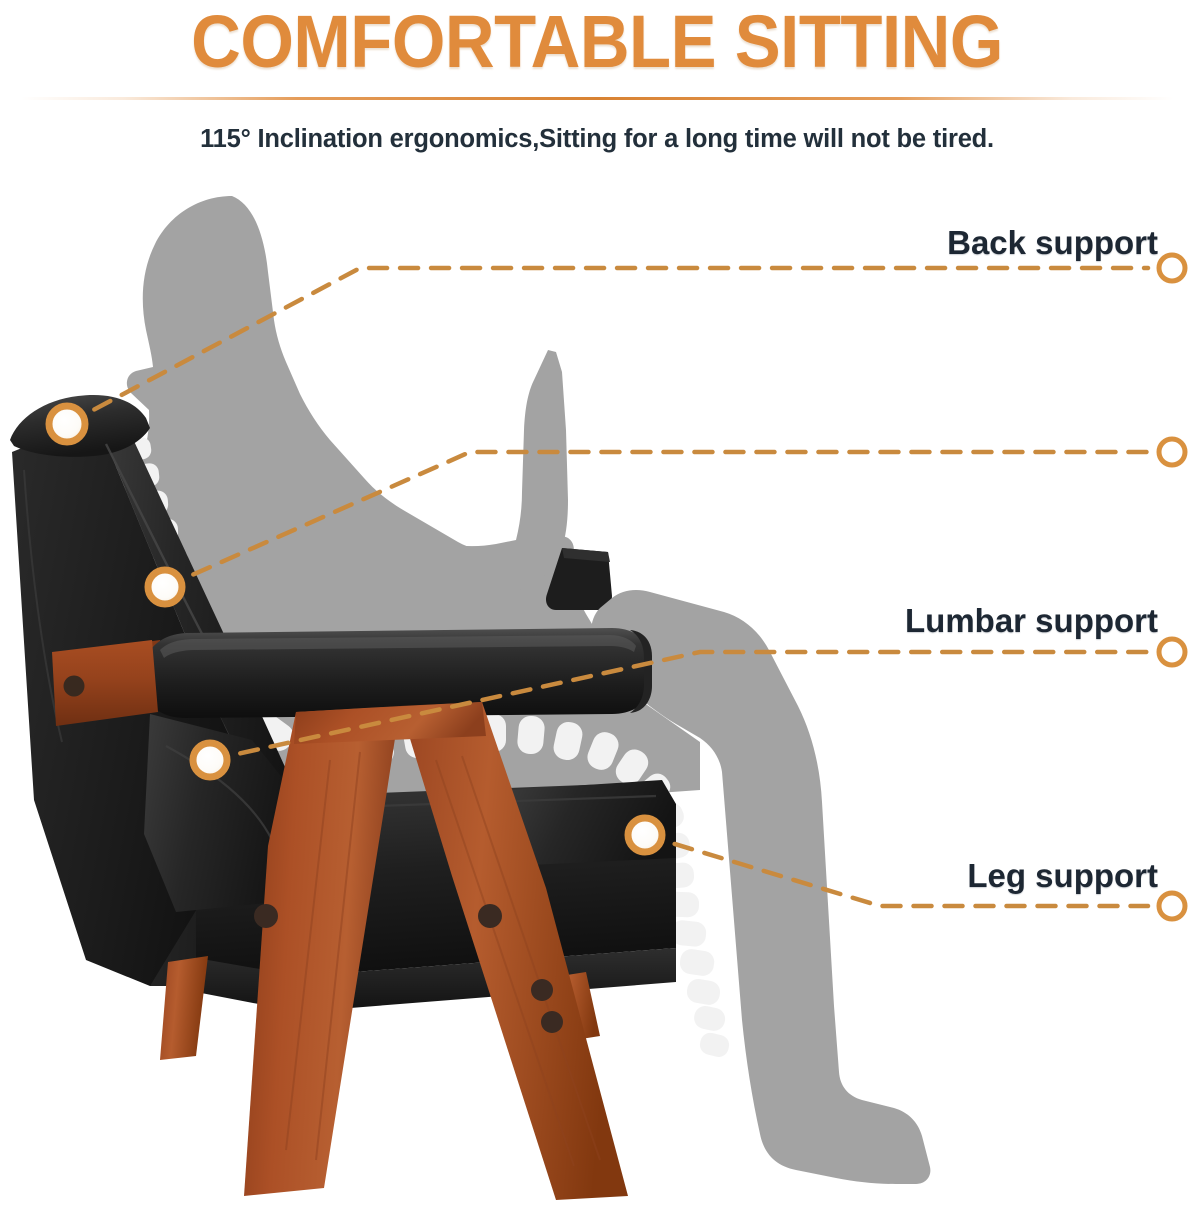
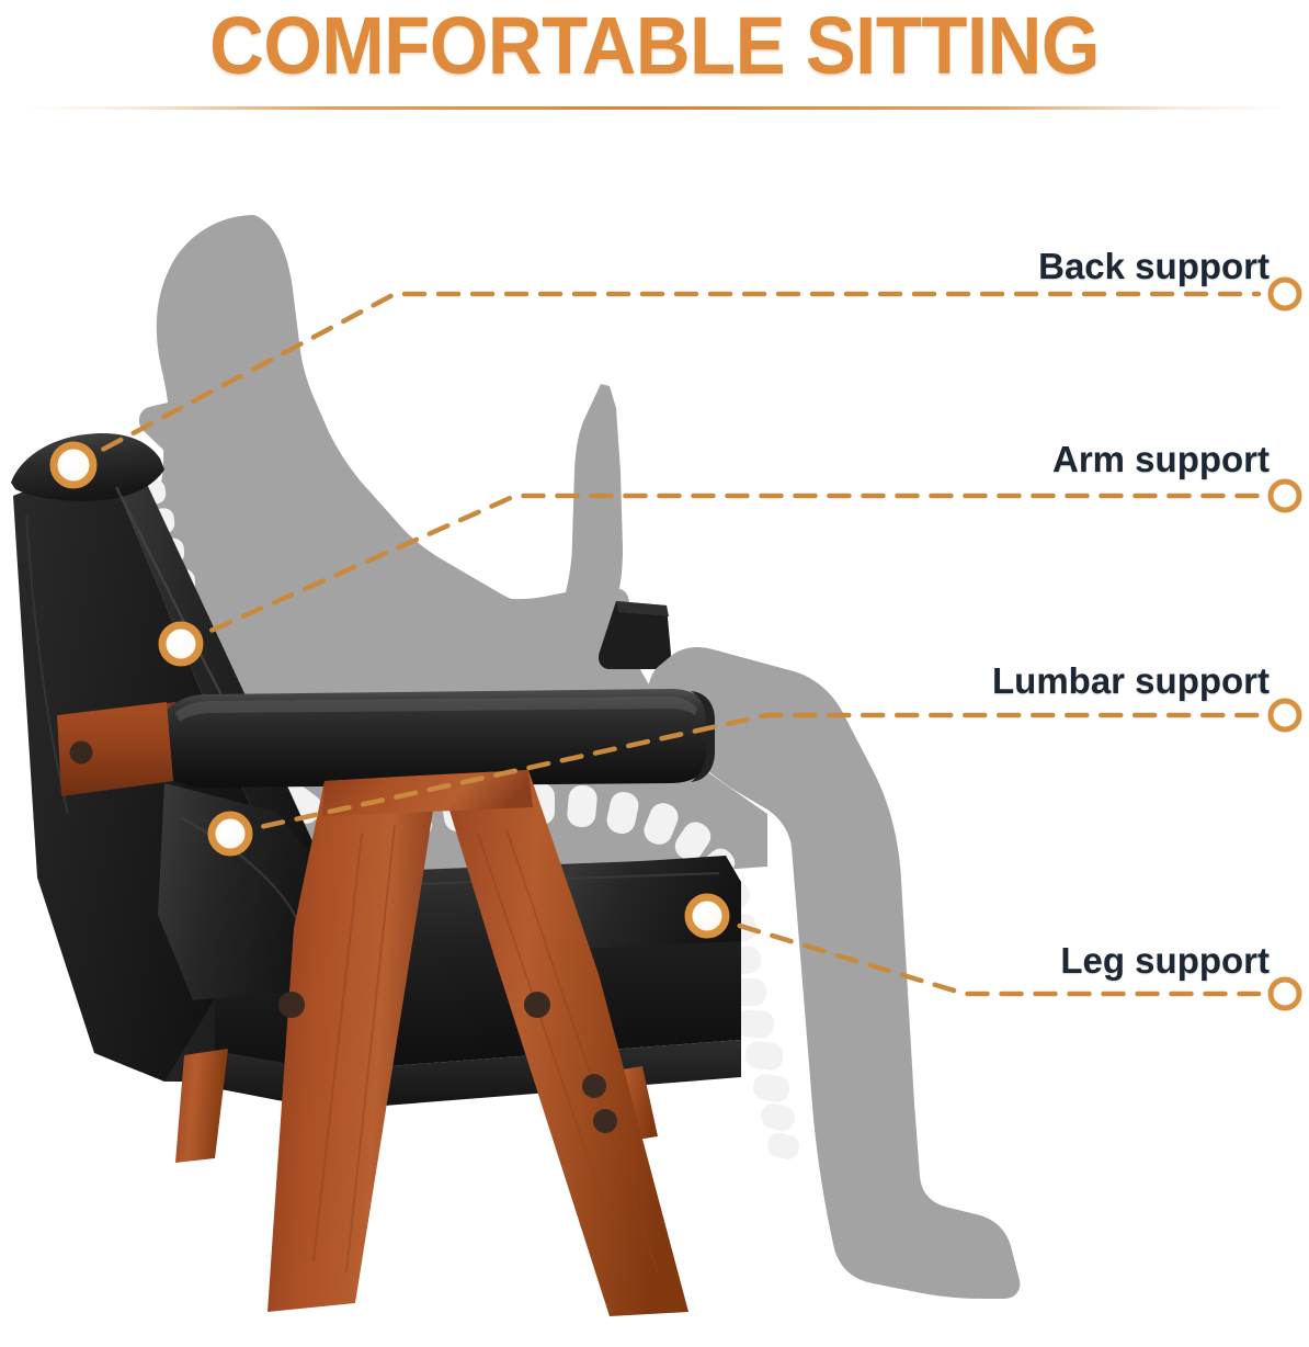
  COMFORTABLE SITTING
- 115° Inclination ergonomics,Sitting for a long time will not be tired.
  Back support
+ Arm support
  Lumbar support
  Leg support
